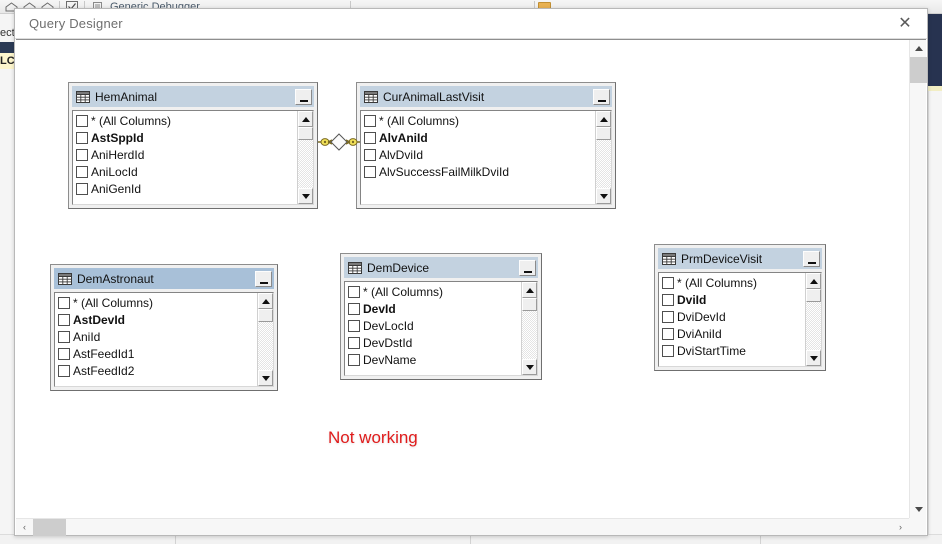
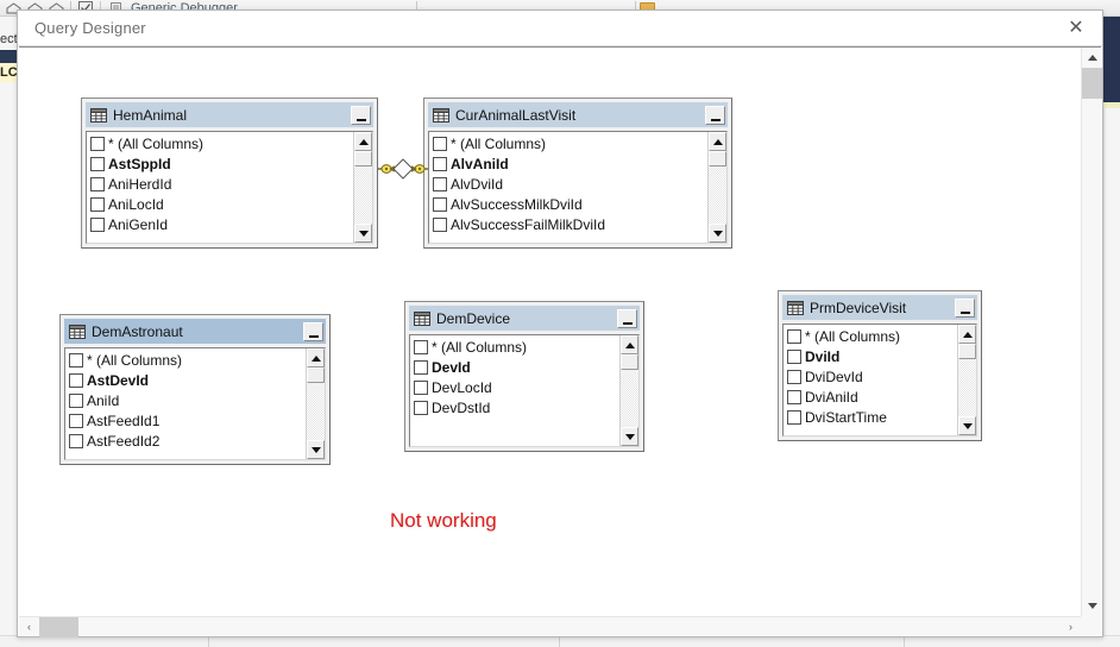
  Generic Debugger
  LC
  Query Designer
  ✕
  HemAnimal
  * (All Columns)
  AstSppId
  AniHerdId
  AniLocId
  AniGenId
  CurAnimalLastVisit
  * (All Columns)
  AlvAniId
  AlvDviId
+ AlvSuccessMilkDviId
  AlvSuccessFailMilkDviId
  DemAstronaut
  * (All Columns)
  AstDevId
  AniId
  AstFeedId1
  AstFeedId2
  DemDevice
  * (All Columns)
  DevId
  DevLocId
  DevDstId
- DevName
  PrmDeviceVisit
  * (All Columns)
  DviId
  DviDevId
  DviAniId
  DviStartTime
  Not working
  ‹
  ›
